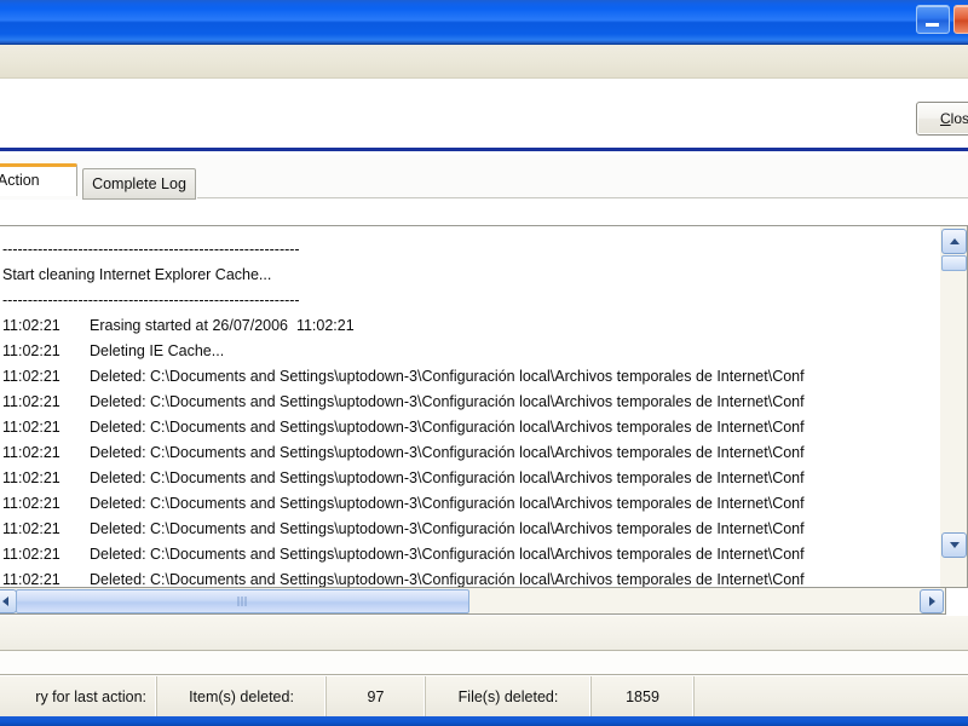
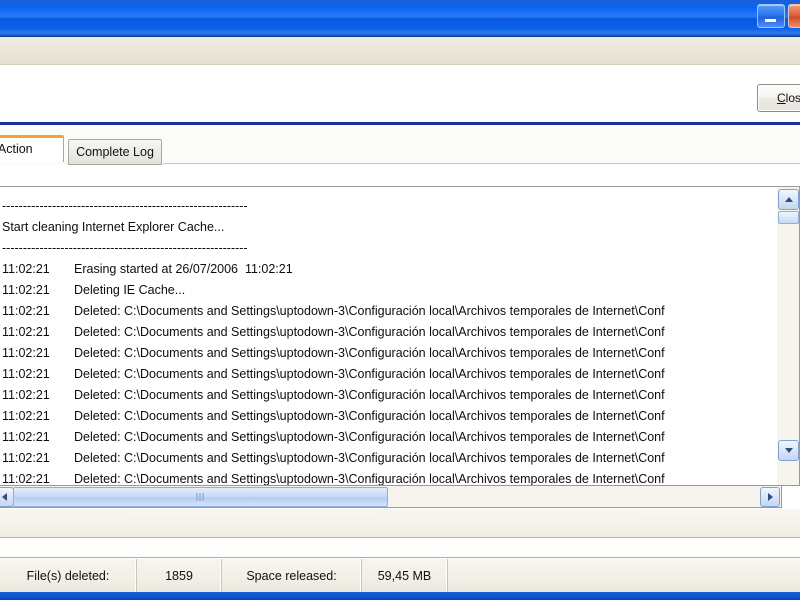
  C
  los
  Action
  Complete Log
  -----------------------------------------------------------
  Start cleaning Internet Explorer Cache...
  -----------------------------------------------------------
  11:02:21 Erasing started at 26/07/2006 11:02:21
  11:02:21 Deleting IE Cache...
  11:02:21 Deleted: C:\Documents and Settings\uptodown-3\Configuración local\Archivos temporales de Internet\Conf
  11:02:21 Deleted: C:\Documents and Settings\uptodown-3\Configuración local\Archivos temporales de Internet\Conf
  11:02:21 Deleted: C:\Documents and Settings\uptodown-3\Configuración local\Archivos temporales de Internet\Conf
  11:02:21 Deleted: C:\Documents and Settings\uptodown-3\Configuración local\Archivos temporales de Internet\Conf
  11:02:21 Deleted: C:\Documents and Settings\uptodown-3\Configuración local\Archivos temporales de Internet\Conf
  11:02:21 Deleted: C:\Documents and Settings\uptodown-3\Configuración local\Archivos temporales de Internet\Conf
  11:02:21 Deleted: C:\Documents and Settings\uptodown-3\Configuración local\Archivos temporales de Internet\Conf
  11:02:21 Deleted: C:\Documents and Settings\uptodown-3\Configuración local\Archivos temporales de Internet\Conf
  11:02:21 Deleted: C:\Documents and Settings\uptodown-3\Configuración local\Archivos temporales de Internet\Conf
- ry for last action:
- Item(s) deleted:
- 97
  File(s) deleted:
  1859
+ Space released:
+ 59,45 MB
